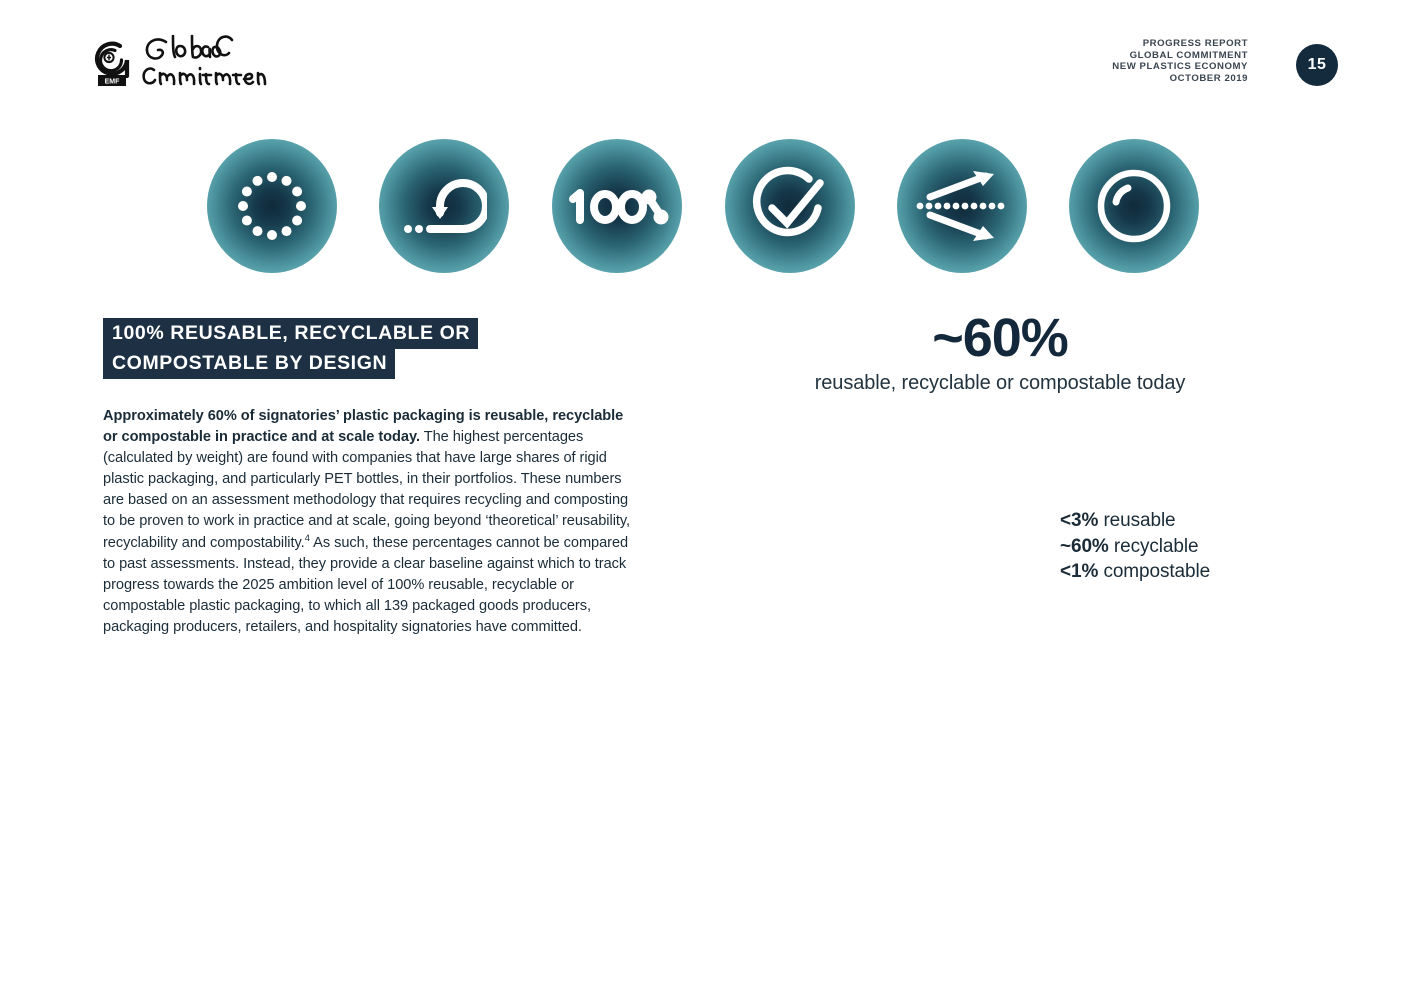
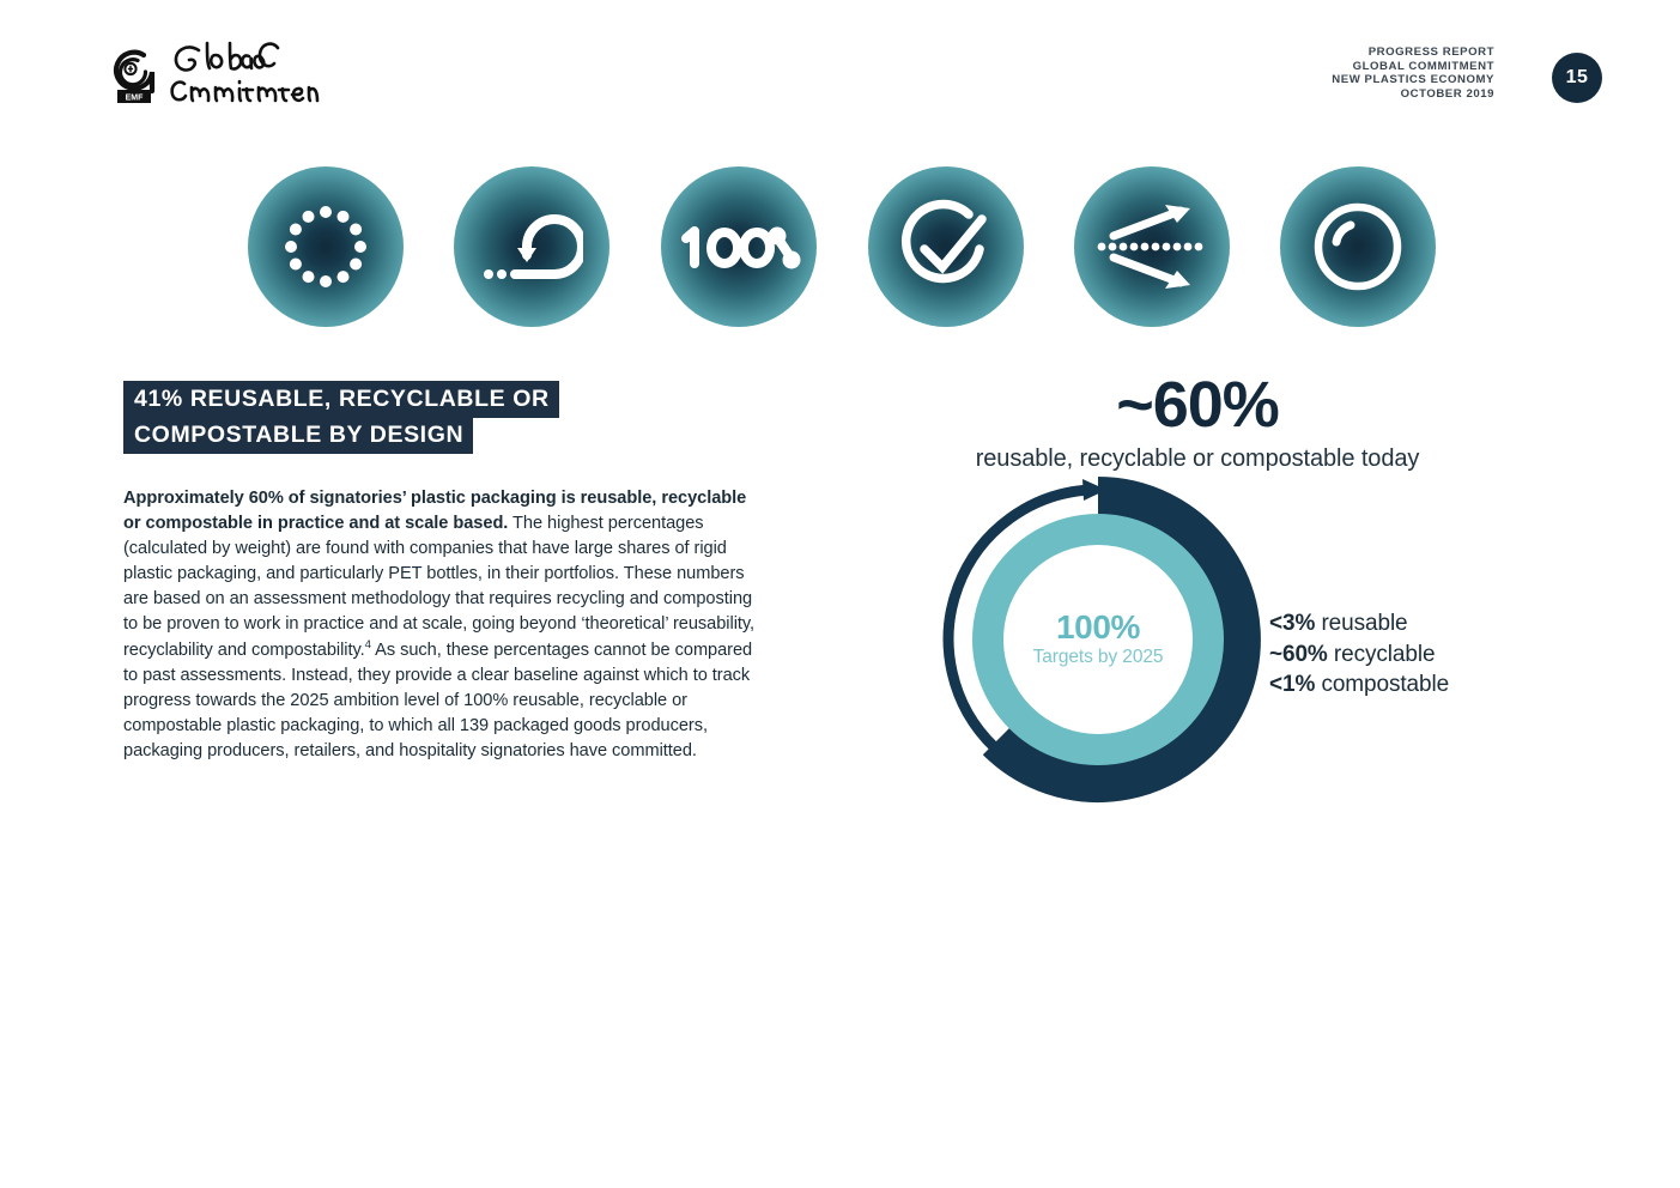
  PROGRESS REPORT
  GLOBAL COMMITMENT
  NEW PLASTICS ECONOMY
  OCTOBER 2019
  15
- 100% REUSABLE, RECYCLABLE OR
+ 41% REUSABLE, RECYCLABLE OR
  COMPOSTABLE BY DESIGN
- Approximately 60% of signatories’ plastic packaging is reusable, recyclable or compostable in practice and at scale today. The highest percentages (calculated by weight) are found with companies that have large shares of rigid plastic packaging, and particularly PET bottles, in their portfolios. These numbers are based on an assessment methodology that requires recycling and composting to be proven to work in practice and at scale, going beyond ‘theoretical’ reusability, recyclability and compostability.4 As such, these percentages cannot be compared to past assessments. Instead, they provide a clear baseline against which to track progress towards the 2025 ambition level of 100% reusable, recyclable or compostable plastic packaging, to which all 139 packaged goods producers, packaging producers, retailers, and hospitality signatories have committed.
+ Approximately 60% of signatories’ plastic packaging is reusable, recyclable or compostable in practice and at scale based. The highest percentages (calculated by weight) are found with companies that have large shares of rigid plastic packaging, and particularly PET bottles, in their portfolios. These numbers are based on an assessment methodology that requires recycling and composting to be proven to work in practice and at scale, going beyond ‘theoretical’ reusability, recyclability and compostability.4 As such, these percentages cannot be compared to past assessments. Instead, they provide a clear baseline against which to track progress towards the 2025 ambition level of 100% reusable, recyclable or compostable plastic packaging, to which all 139 packaged goods producers, packaging producers, retailers, and hospitality signatories have committed.
  ~60%
  reusable, recyclable or compostable today
+ 100%
+ Targets by 2025
  <3% reusable
  ~60% recyclable
  <1% compostable
